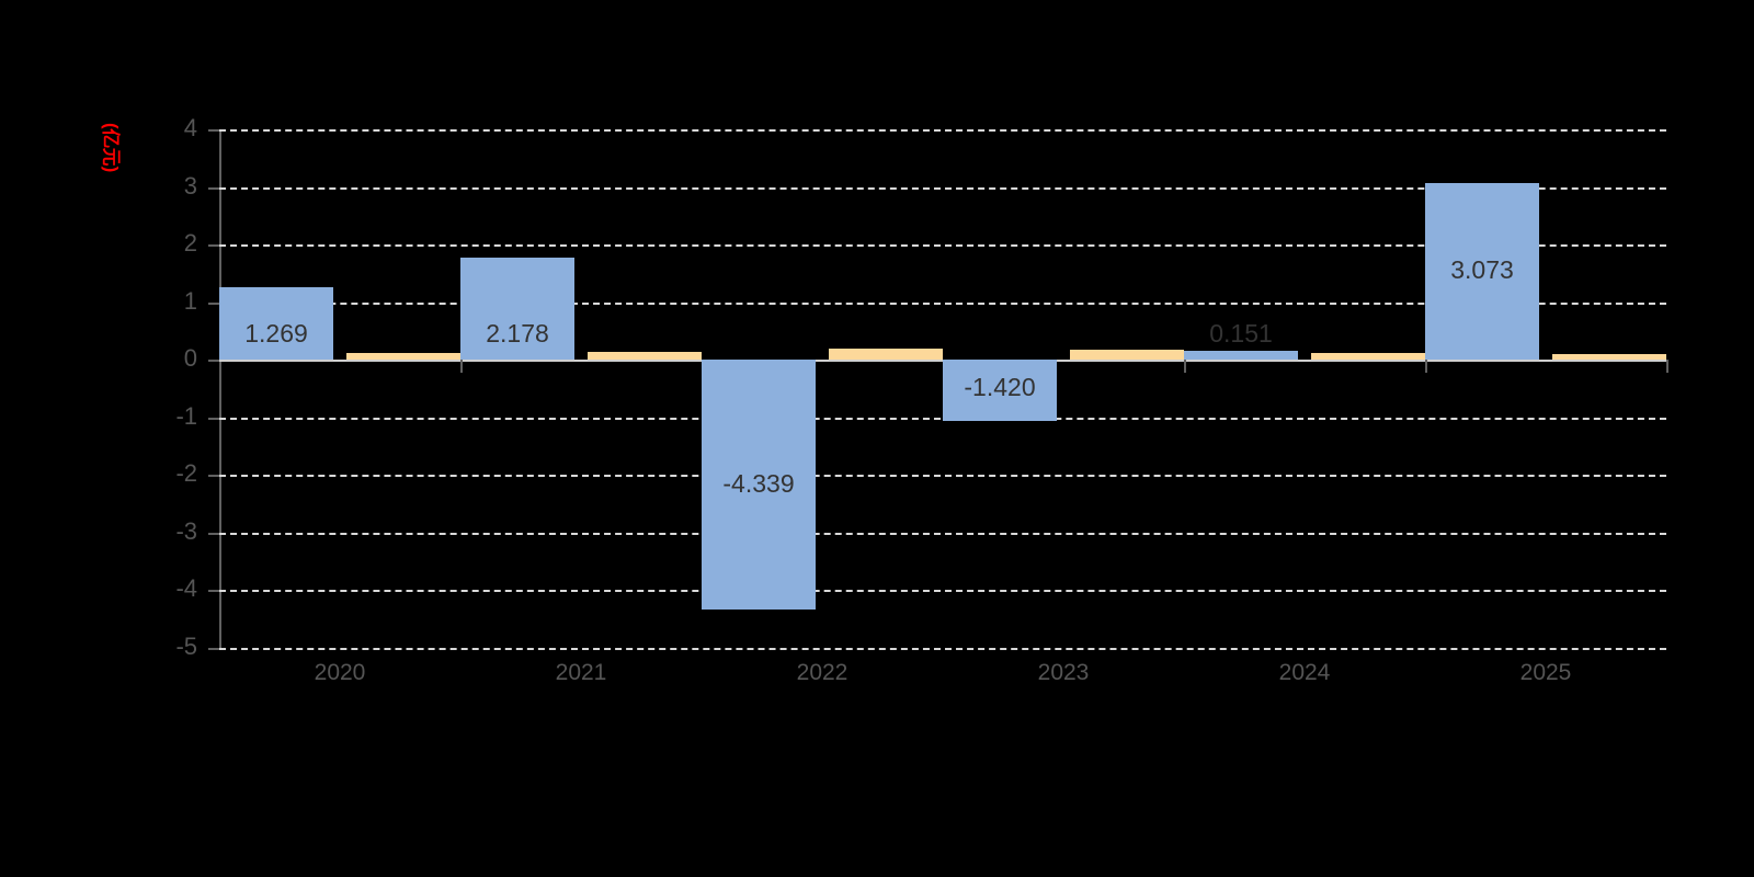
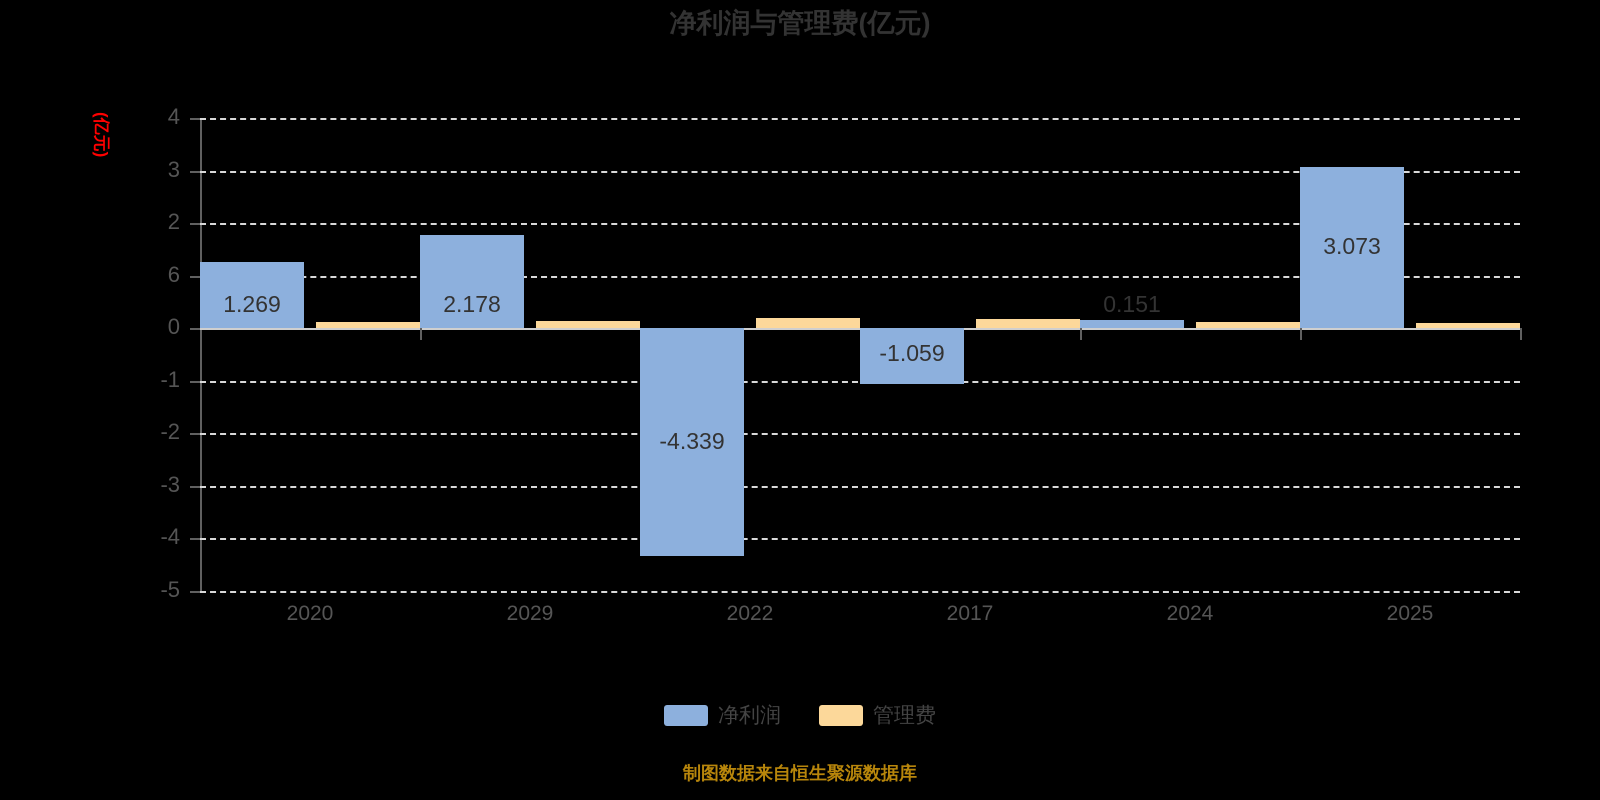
+ 净利润与管理费(亿元)
  4
  3
  2
- 1
+ 6
  0
  -1
  -2
  -3
  -4
  -5
  1.269
  2.178
  -4.339
- -1.420
+ -1.059
  0.151
  3.073
  2020
- 2021
+ 2029
  2022
- 2023
+ 2017
  2024
  2025
+ 净利润
+ 管理费
+ 制图数据来自恒生聚源数据库
